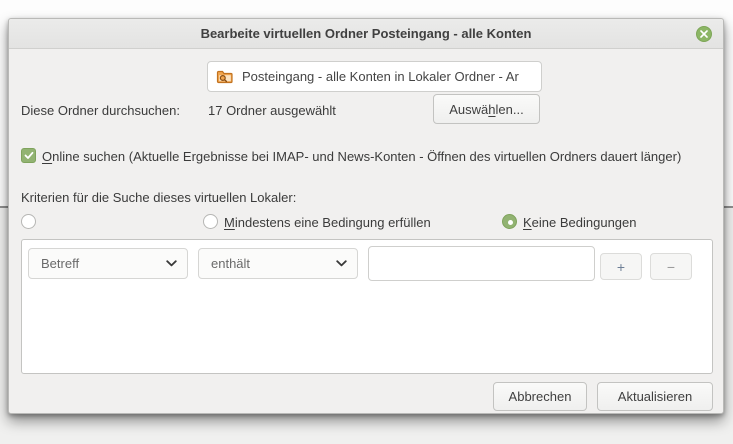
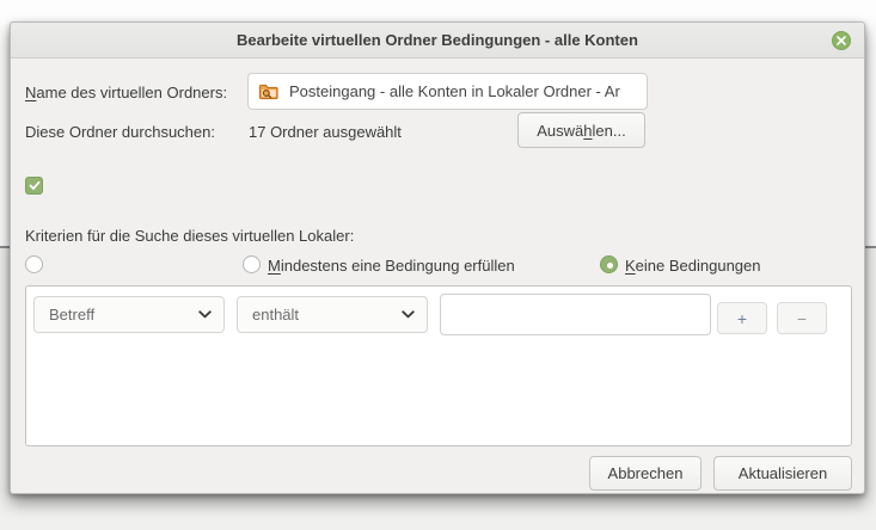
- Bearbeite virtuellen Ordner Posteingang - alle Konten
+ Bearbeite virtuellen Ordner Bedingungen - alle Konten
+ Name des virtuellen Ordners:
  Posteingang - alle Konten in Lokaler Ordner - Ar
  Diese Ordner durchsuchen:
  17 Ordner ausgewählt
  Auswä
  h
  len...
- Online suchen (Aktuelle Ergebnisse bei IMAP- und News-Konten - Öffnen des virtuellen Ordners dauert länger)
  Kriterien für die Suche dieses virtuellen Lokaler:
  Mindestens eine Bedingung erfüllen
  Keine Bedingungen
  Betreff
  enthält
  +
  −
  Abbrechen
  Aktualisieren
